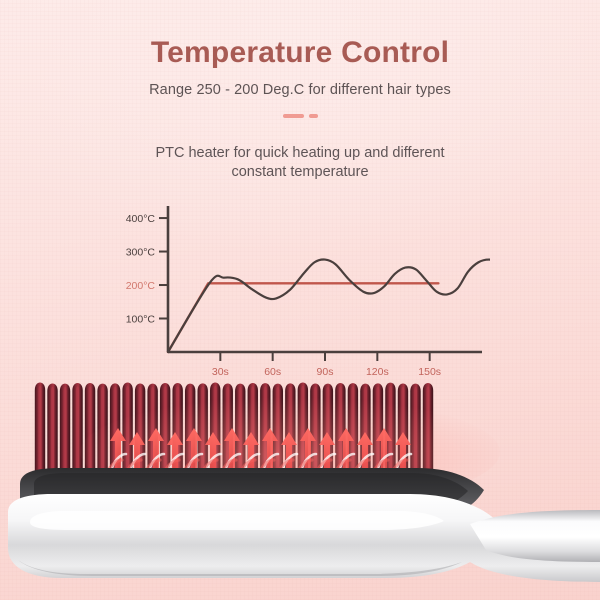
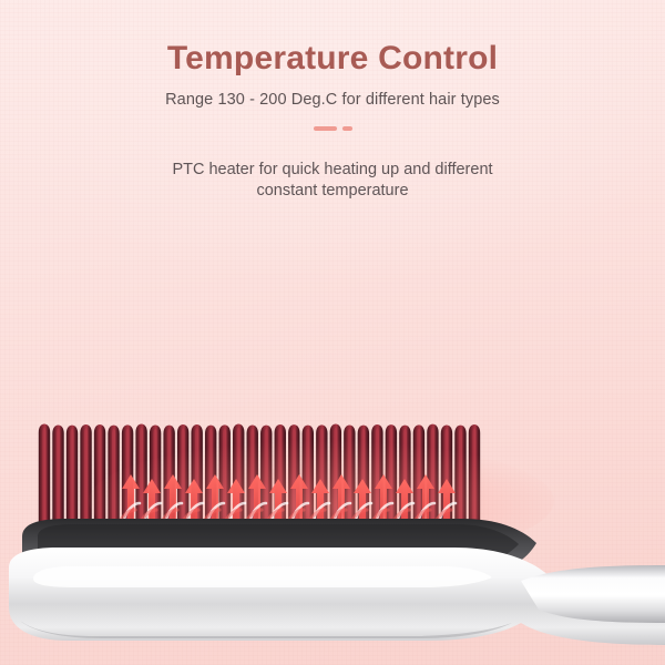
  Temperature Control
- Range 250 - 200 Deg.C for different hair types
+ Range 130 - 200 Deg.C for different hair types
  PTC heater for quick heating up and different
  constant temperature
- 100°C
- 200°C
- 300°C
- 400°C
- 30s
- 60s
- 90s
- 120s
- 150s
